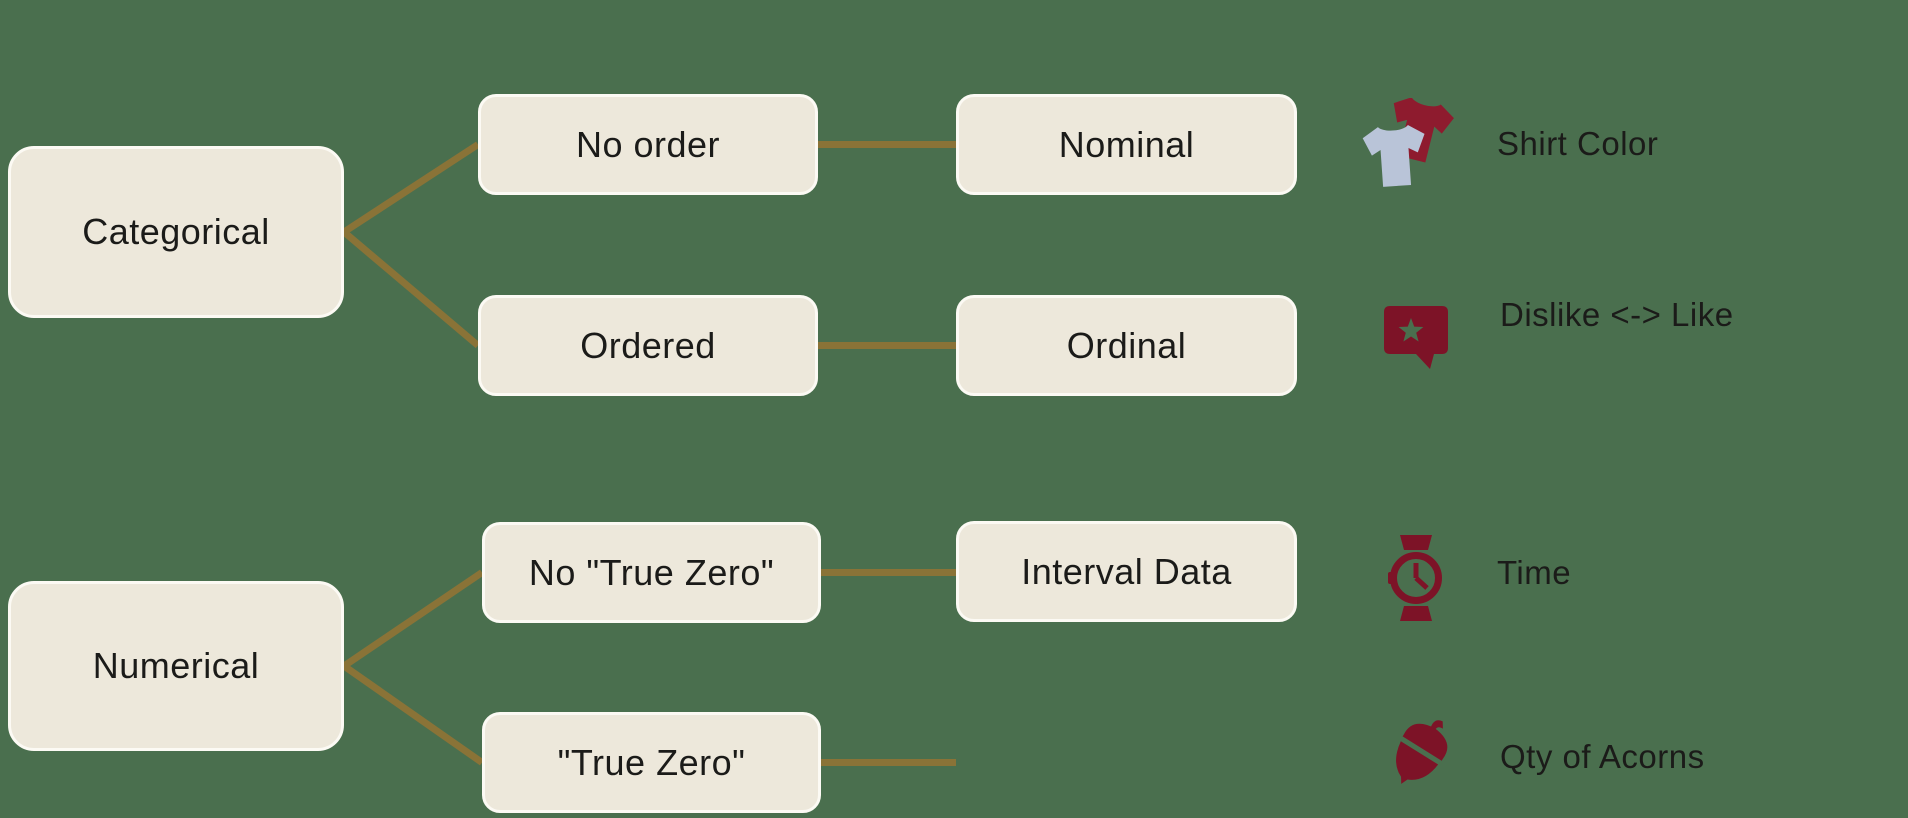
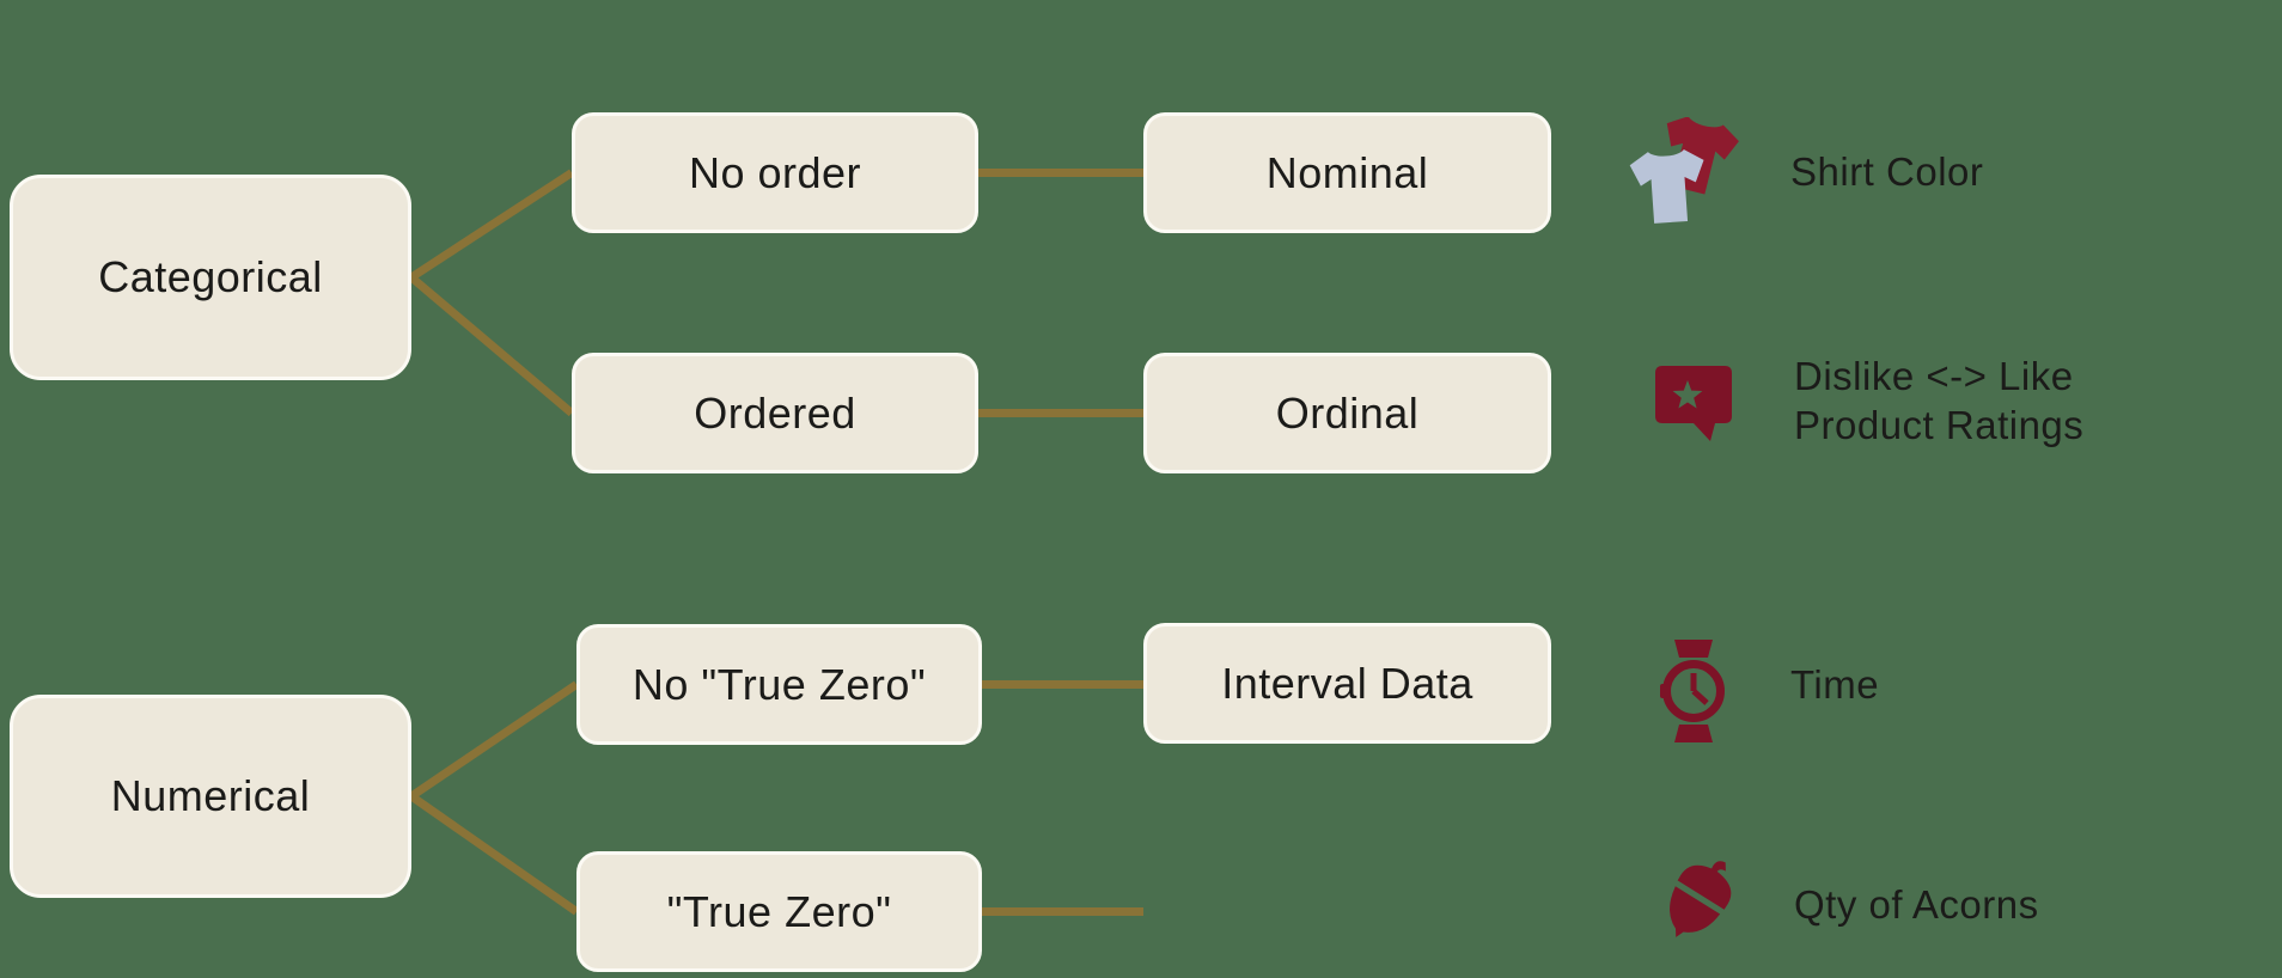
  Categorical
  Numerical
  No order
  Ordered
  No "True Zero"
  "True Zero"
  Nominal
  Ordinal
  Interval Data
  Shirt Color
  Dislike <-> Like
+ Product Ratings
  Time
  Qty of Acorns
